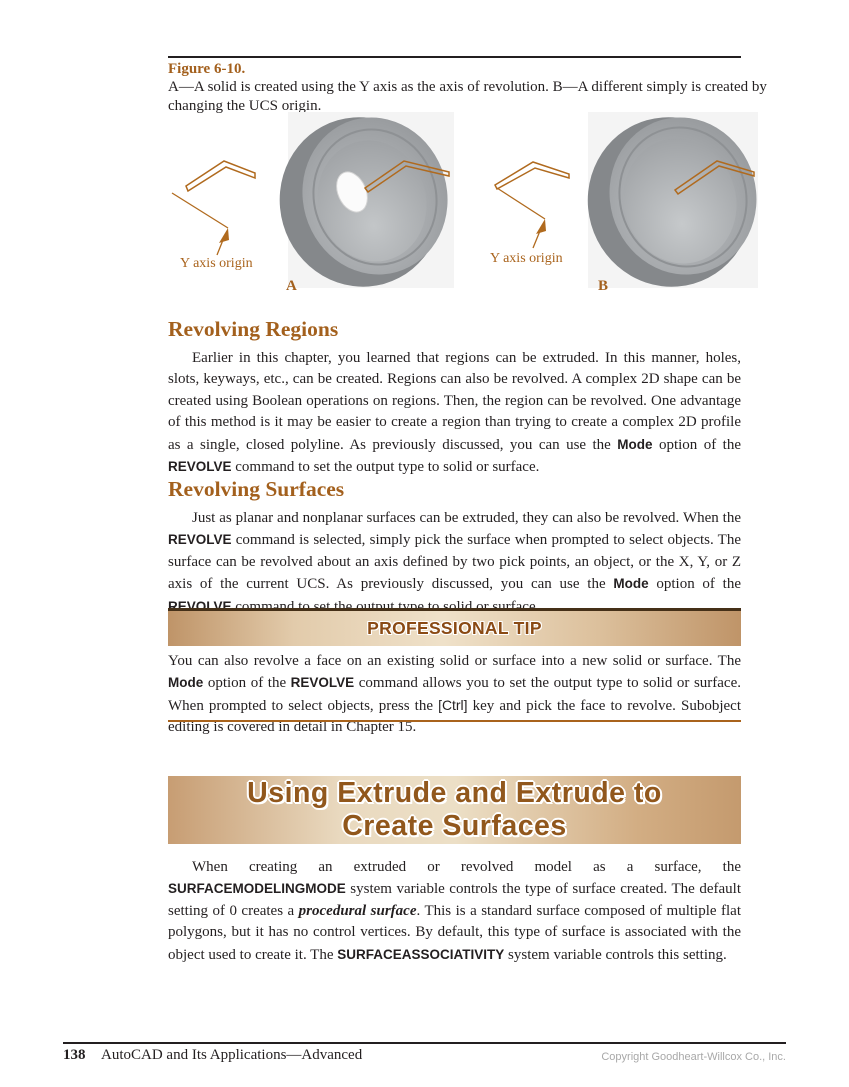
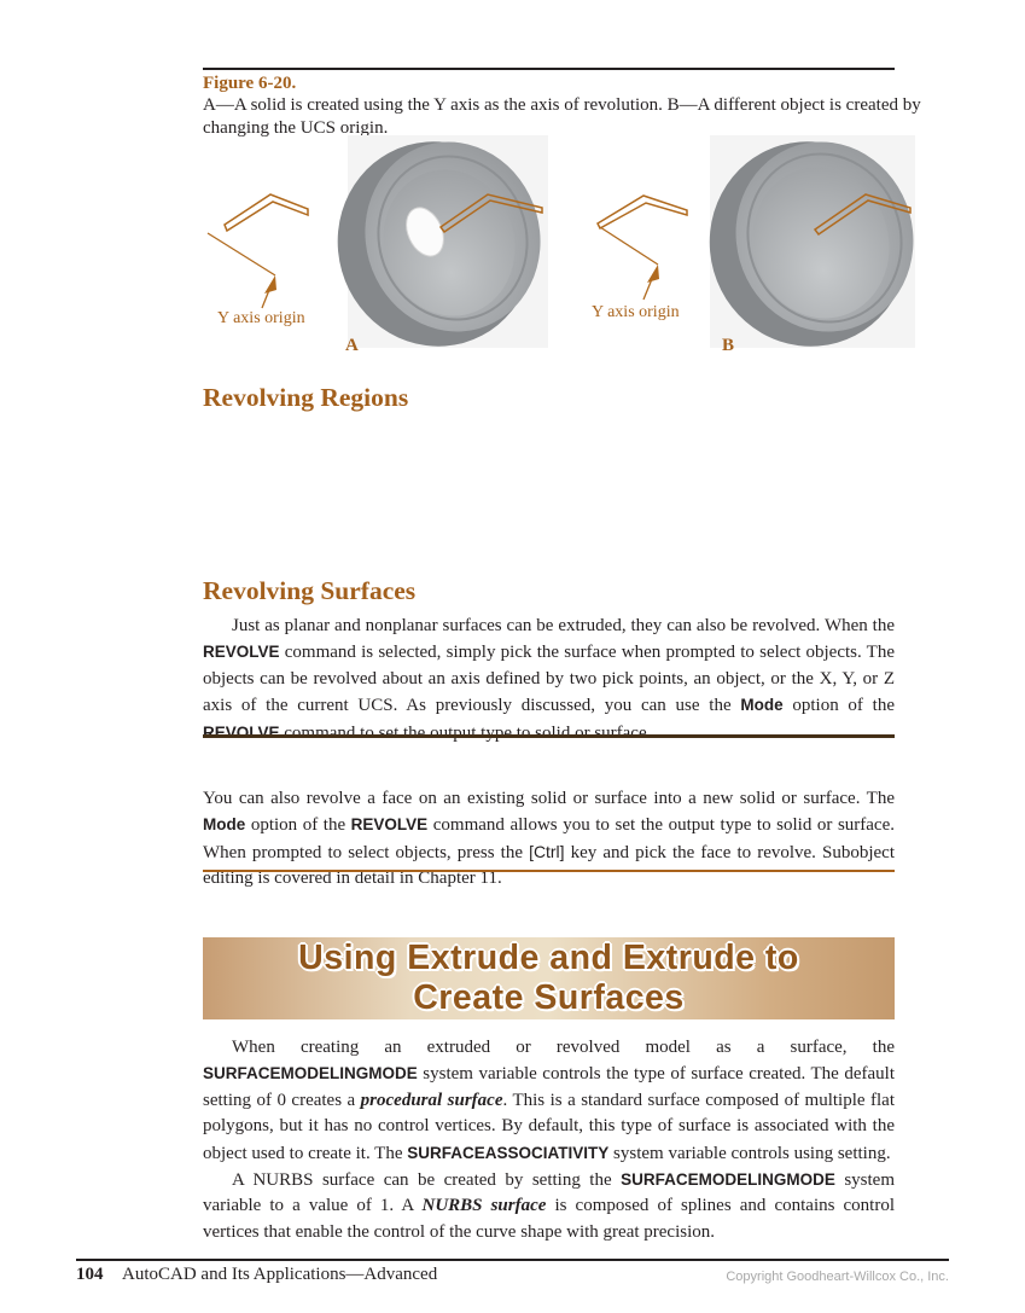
- Figure 6-10.
+ Figure 6-20.
- A—A solid is created using the Y axis as the axis of revolution. B—A different simply is created by changing the UCS origin.
+ A—A solid is created using the Y axis as the axis of revolution. B—A different object is created by changing the UCS origin.
  Y axis origin
  A
  Y axis origin
  B
  Revolving Regions
- Earlier in this chapter, you learned that regions can be extruded. In this manner, holes, slots, keyways, etc., can be created. Regions can also be revolved. A complex 2D shape can be created using Boolean operations on regions. Then, the region can be revolved. One advantage of this method is it may be easier to create a region than trying to create a complex 2D profile as a single, closed polyline. As previously discussed, you can use the Mode option of the REVOLVE command to set the output type to solid or surface.
  Revolving Surfaces
- Just as planar and nonplanar surfaces can be extruded, they can also be revolved. When the REVOLVE command is selected, simply pick the surface when prompted to select objects. The surface can be revolved about an axis defined by two pick points, an object, or the X, Y, or Z axis of the current UCS. As previously discussed, you can use the Mode option of the REVOLVE command to set the output type to solid or surface.
+ Just as planar and nonplanar surfaces can be extruded, they can also be revolved. When the REVOLVE command is selected, simply pick the surface when prompted to select objects. The objects can be revolved about an axis defined by two pick points, an object, or the X, Y, or Z axis of the current UCS. As previously discussed, you can use the Mode option of the REVOLVE command to set the output type to solid or surface.
- PROFESSIONAL TIP
- You can also revolve a face on an existing solid or surface into a new solid or surface. The Mode option of the REVOLVE command allows you to set the output type to solid or surface. When prompted to select objects, press the [Ctrl] key and pick the face to revolve. Subobject editing is covered in detail in Chapter 15.
+ You can also revolve a face on an existing solid or surface into a new solid or surface. The Mode option of the REVOLVE command allows you to set the output type to solid or surface. When prompted to select objects, press the [Ctrl] key and pick the face to revolve. Subobject editing is covered in detail in Chapter 11.
  Using Extrude and Extrude to
  Create Surfaces
- When creating an extruded or revolved model as a surface, the SURFACEMODELINGMODE system variable controls the type of surface created. The default setting of 0 creates a procedural surface. This is a standard surface composed of multiple flat polygons, but it has no control vertices. By default, this type of surface is associated with the object used to create it. The SURFACEASSOCIATIVITY system variable controls this setting.
+ When creating an extruded or revolved model as a surface, the SURFACEMODELINGMODE system variable controls the type of surface created. The default setting of 0 creates a procedural surface. This is a standard surface composed of multiple flat polygons, but it has no control vertices. By default, this type of surface is associated with the object used to create it. The SURFACEASSOCIATIVITY system variable controls using setting.
+ A NURBS surface can be created by setting the SURFACEMODELINGMODE system variable to a value of 1. A NURBS surface is composed of splines and contains control vertices that enable the control of the curve shape with great precision.
- 138
+ 104
  AutoCAD and Its Applications—Advanced
  Copyright Goodheart-Willcox Co., Inc.
